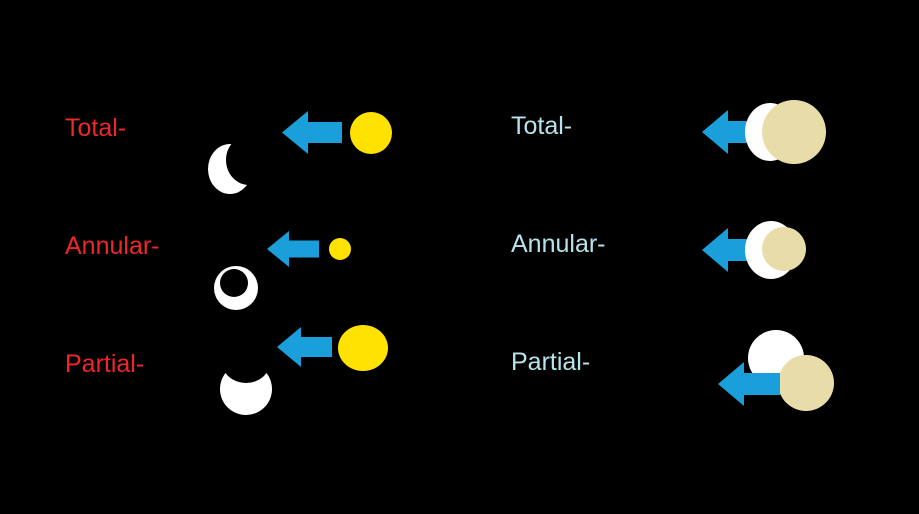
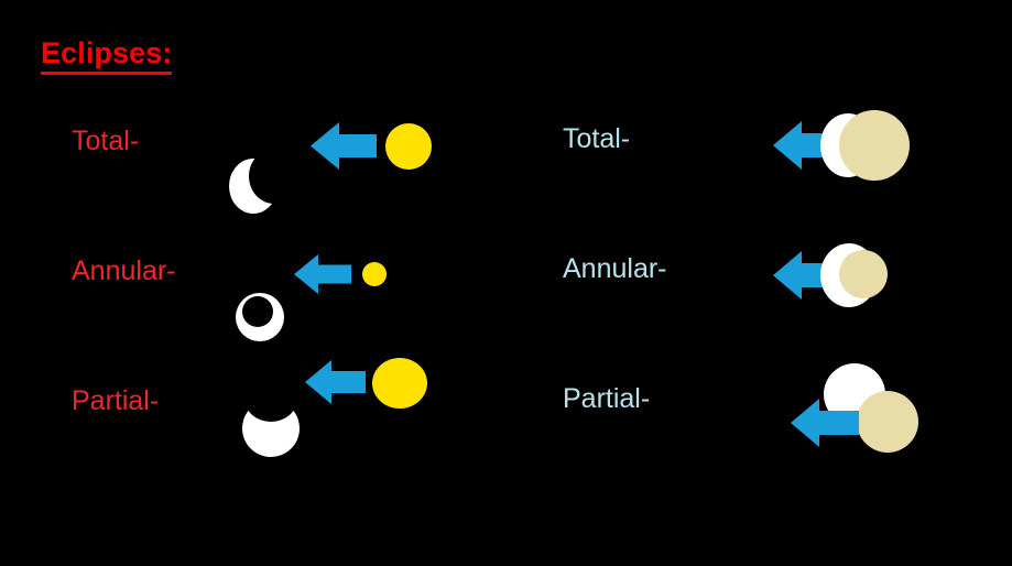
+ Eclipses:
  Total-
  Annular-
  Partial-
  Total-
  Annular-
  Partial-
